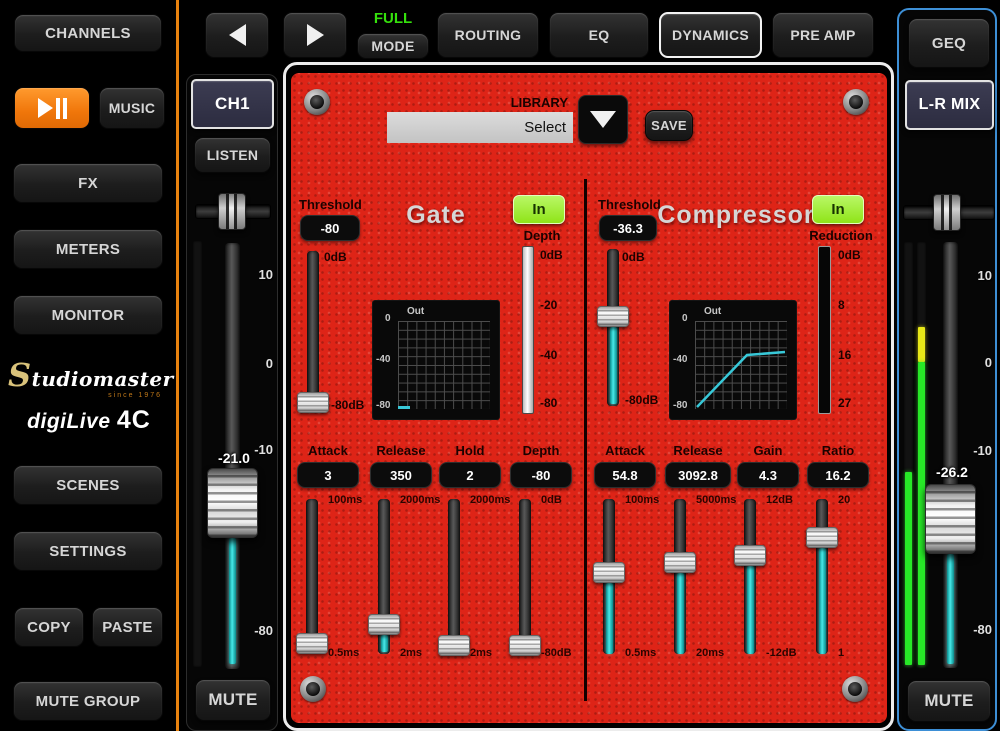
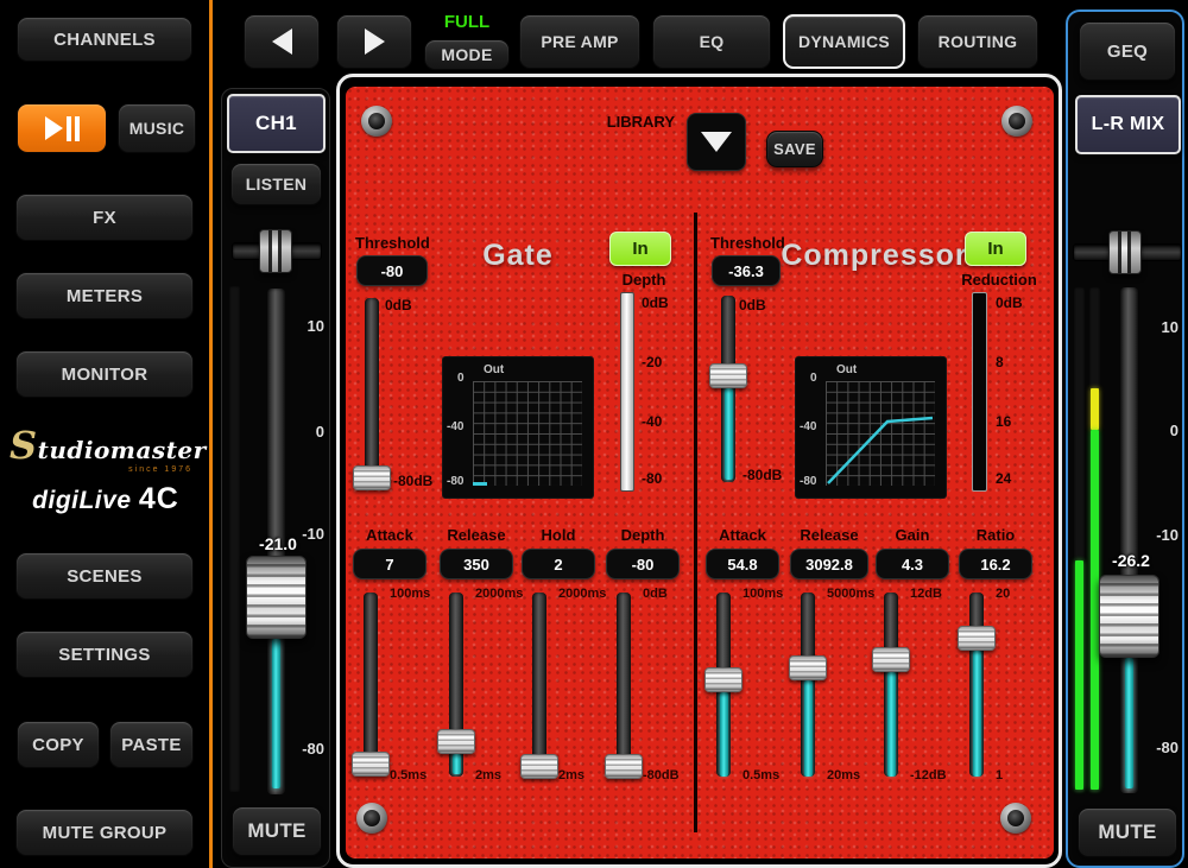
  CHANNELS
  MUSIC
  FX
  METERS
  MONITOR
  Studiomaster
  digiLive 4C
  SCENES
  SETTINGS
  COPY
  PASTE
  MUTE GROUP
  FULL
  MODE
- ROUTING
+ PRE AMP
  EQ
  DYNAMICS
- PRE AMP
+ ROUTING
  LIBRARY
- Select
  SAVE
  Threshold
  -80
  Gate
  In
  Depth
  0dB
  -80dB
  Out
  0
  -40
  -80
  0dB
  -20
  -40
  -80
  Attack
- 3
+ 7
  100ms
  0.5ms
  Release
  350
  2000ms
  2ms
  Hold
  2
  2000ms
  2ms
  Depth
  -80
  0dB
  -80dB
  Threshold
  -36.3
  Compressor
  In
  Reduction
  0dB
  -80dB
  Out
  0
  -40
  -80
  0dB
  8
  16
- 27
+ 24
  Attack
  54.8
  100ms
  0.5ms
  Release
  3092.8
  5000ms
  20ms
  Gain
  4.3
  12dB
  -12dB
  Ratio
  16.2
  20
  1
  CH1
  LISTEN
  10
  0
  -10
  -80
  -21.0
  MUTE
  GEQ
  L-R MIX
  10
  0
  -10
  -80
  -26.2
  MUTE
